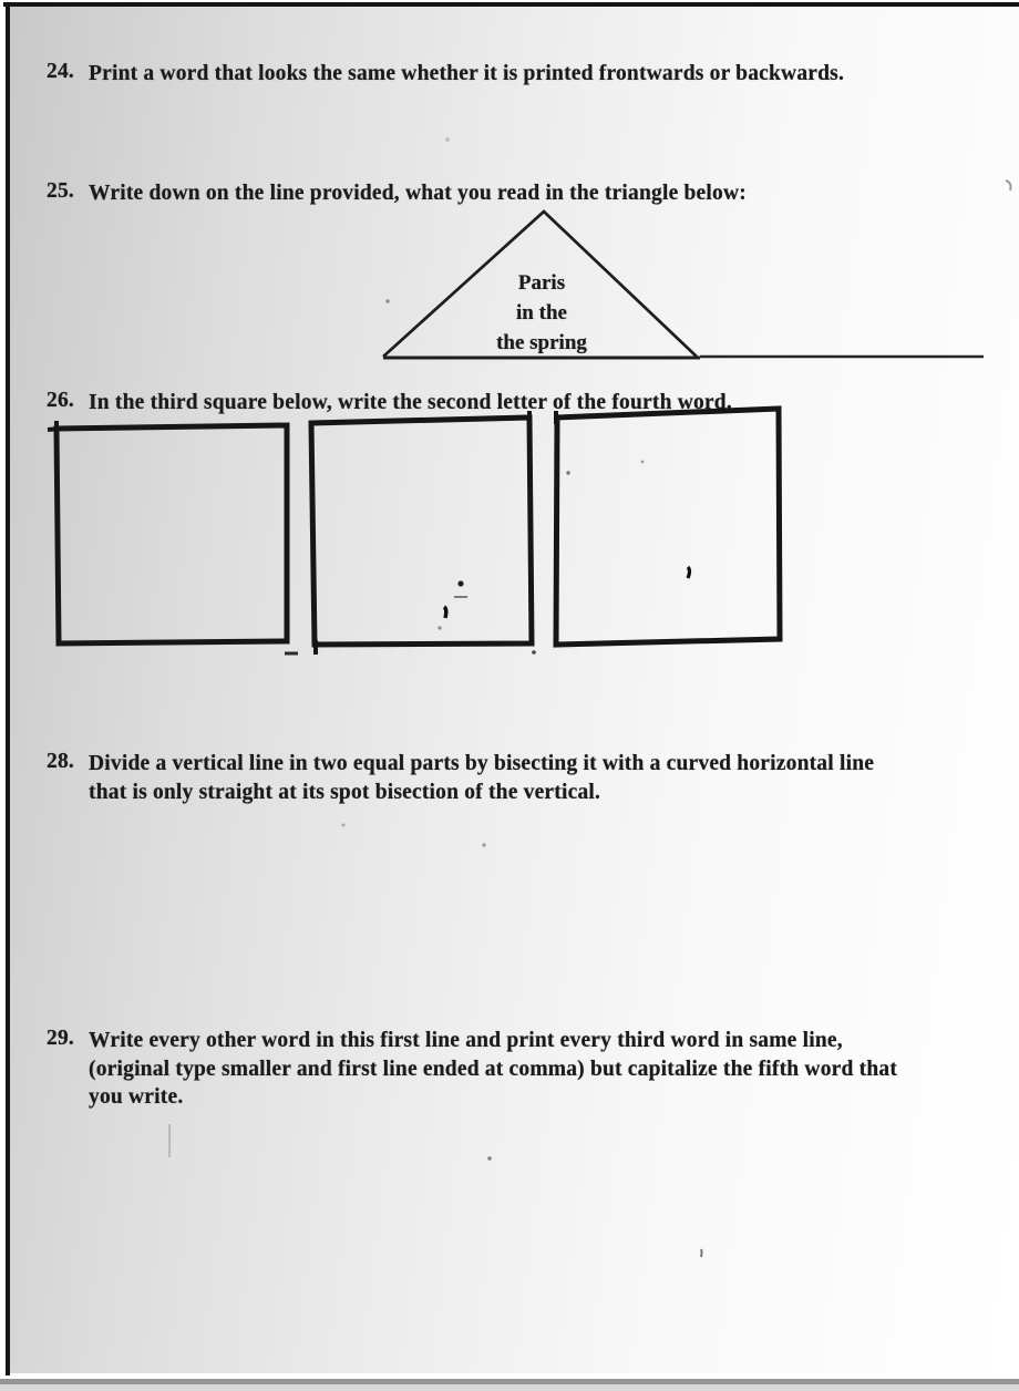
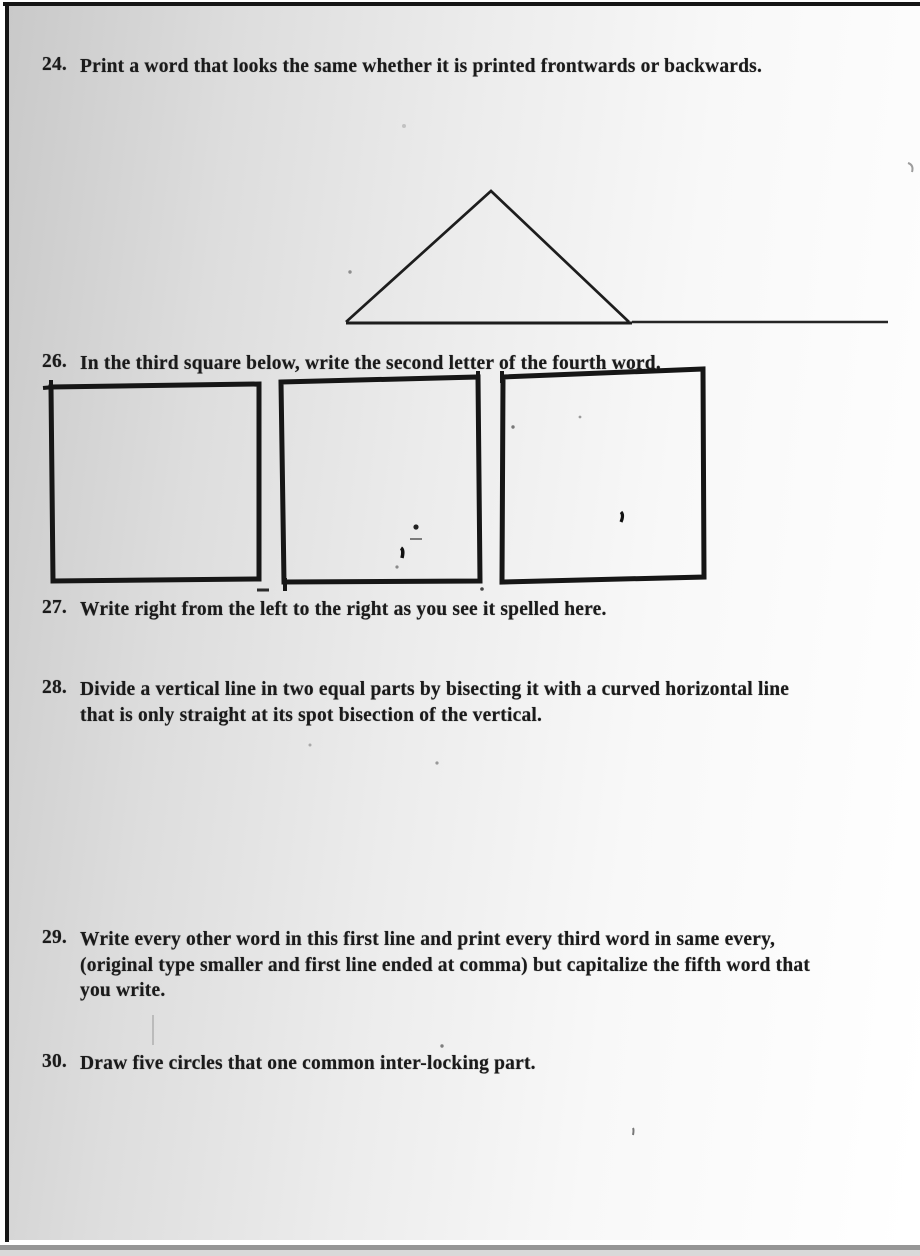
  24.
  Print a word that looks the same whether it is printed frontwards or backwards.
- 25.
- Write down on the line provided, what you read in the triangle below:
- Paris
- in the
- the spring
  26.
  In the third square below, write the second letter of the fourth word.
+ 27.
+ Write right from the left to the right as you see it spelled here.
  28.
  Divide a vertical line in two equal parts by bisecting it with a curved horizontal line
  that is only straight at its spot bisection of the vertical.
  29.
- Write every other word in this first line and print every third word in same line,
+ Write every other word in this first line and print every third word in same every,
  (original type smaller and first line ended at comma) but capitalize the fifth word that
  you write.
+ 30.
+ Draw five circles that one common inter-locking part.
